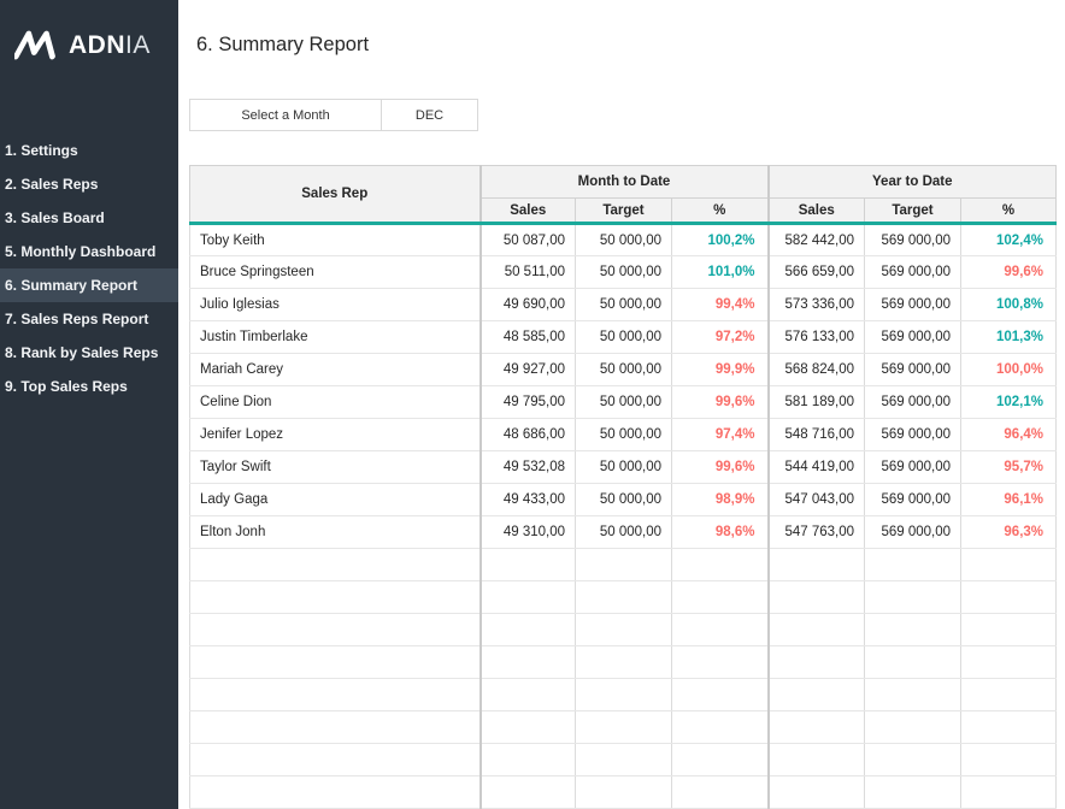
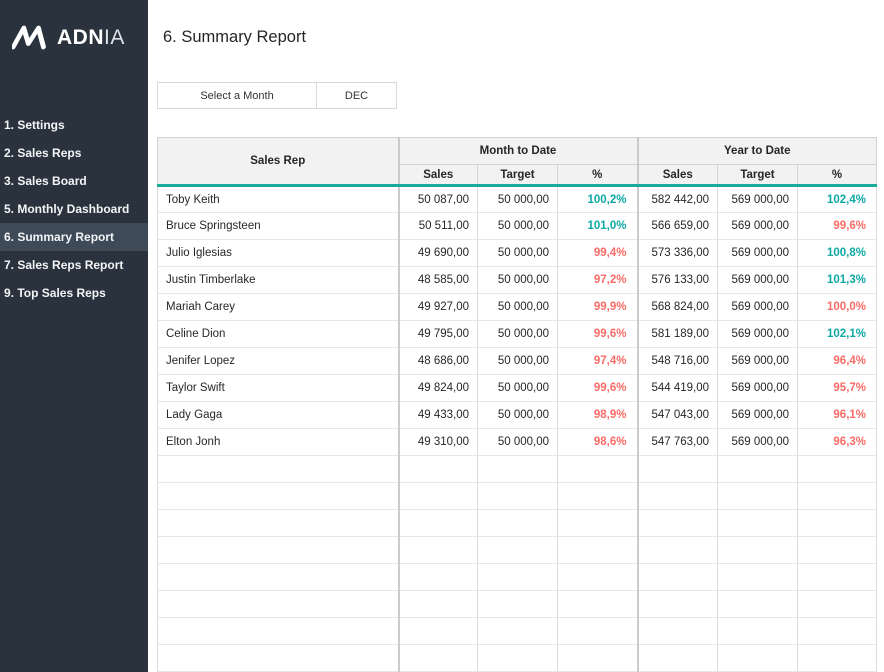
  ADNIA
  1. Settings
  2. Sales Reps
  3. Sales Board
  5. Monthly Dashboard
  6. Summary Report
  7. Sales Reps Report
- 8. Rank by Sales Reps
  9. Top Sales Reps
  6. Summary Report
  Select a Month
  DEC
  Sales Rep	Month to Date	Year to Date
  Sales	Target	%	Sales	Target	%
  Toby Keith	50 087,00	50 000,00	100,2%	582 442,00	569 000,00	102,4%
  Bruce Springsteen	50 511,00	50 000,00	101,0%	566 659,00	569 000,00	99,6%
  Julio Iglesias	49 690,00	50 000,00	99,4%	573 336,00	569 000,00	100,8%
  Justin Timberlake	48 585,00	50 000,00	97,2%	576 133,00	569 000,00	101,3%
  Mariah Carey	49 927,00	50 000,00	99,9%	568 824,00	569 000,00	100,0%
  Celine Dion	49 795,00	50 000,00	99,6%	581 189,00	569 000,00	102,1%
  Jenifer Lopez	48 686,00	50 000,00	97,4%	548 716,00	569 000,00	96,4%
- Taylor Swift	49 532,08	50 000,00	99,6%	544 419,00	569 000,00	95,7%
+ Taylor Swift	49 824,00	50 000,00	99,6%	544 419,00	569 000,00	95,7%
  Lady Gaga	49 433,00	50 000,00	98,9%	547 043,00	569 000,00	96,1%
  Elton Jonh	49 310,00	50 000,00	98,6%	547 763,00	569 000,00	96,3%
